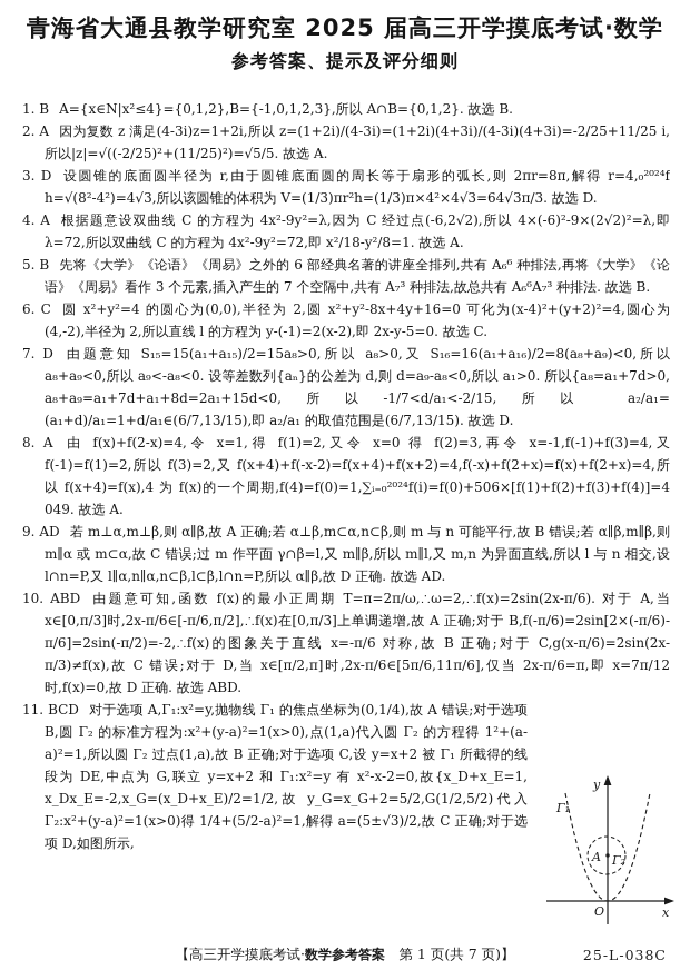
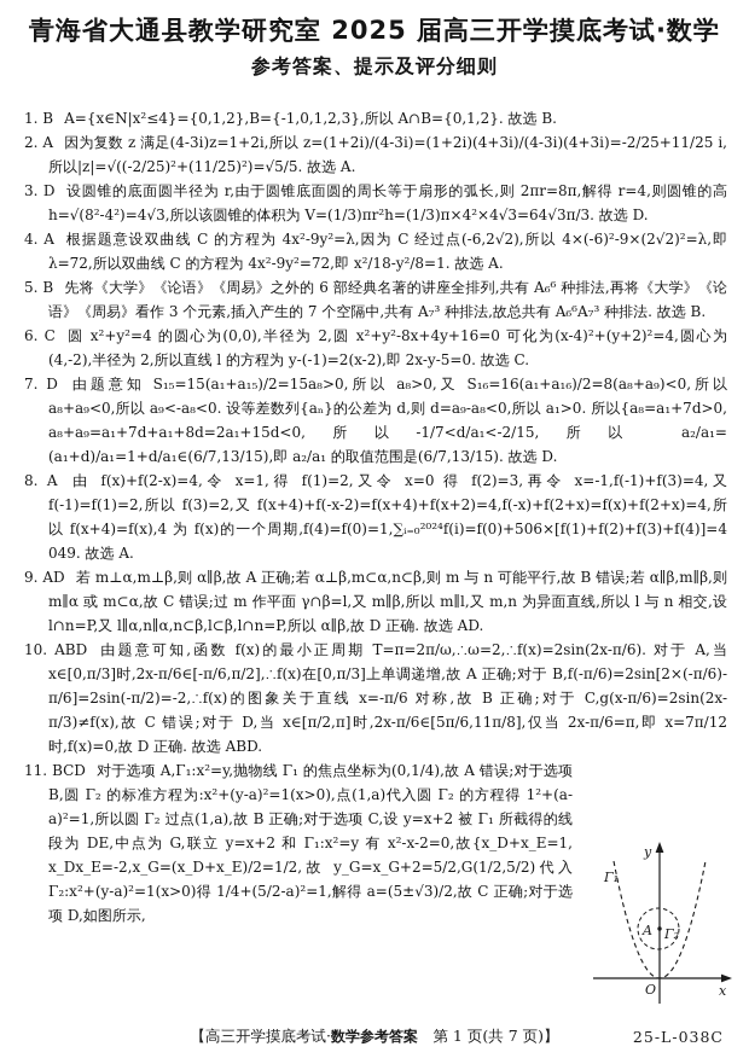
  青海省大通县教学研究室 2025 届高三开学摸底考试·数学
  参考答案、提示及评分细则
  1. B A={x∈N|x²≤4}={0,1,2},B={-1,0,1,2,3},所以 A∩B={0,1,2}. 故选 B.
  2. A 因为复数 z 满足(4-3i)z=1+2i,所以 z=(1+2i)/(4-3i)=(1+2i)(4+3i)/(4-3i)(4+3i)=-2/25+11/25 i,所以|z|=√((-2/25)²+(11/25)²)=√5/5. 故选 A.
- 3. D 设圆锥的底面圆半径为 r,由于圆锥底面圆的周长等于扇形的弧长,则 2πr=8π,解得 r=4,₀²⁰²⁴f h=√(8²-4²)=4√3,所以该圆锥的体积为 V=(1/3)πr²h=(1/3)π×4²×4√3=64√3π/3. 故选 D.
+ 3. D 设圆锥的底面圆半径为 r,由于圆锥底面圆的周长等于扇形的弧长,则 2πr=8π,解得 r=4,则圆锥的高 h=√(8²-4²)=4√3,所以该圆锥的体积为 V=(1/3)πr²h=(1/3)π×4²×4√3=64√3π/3. 故选 D.
  4. A 根据题意设双曲线 C 的方程为 4x²-9y²=λ,因为 C 经过点(-6,2√2),所以 4×(-6)²-9×(2√2)²=λ,即 λ=72,所以双曲线 C 的方程为 4x²-9y²=72,即 x²/18-y²/8=1. 故选 A.
  5. B 先将《大学》《论语》《周易》之外的 6 部经典名著的讲座全排列,共有 A₆⁶ 种排法,再将《大学》《论语》《周易》看作 3 个元素,插入产生的 7 个空隔中,共有 A₇³ 种排法,故总共有 A₆⁶A₇³ 种排法. 故选 B.
  6. C 圆 x²+y²=4 的圆心为(0,0),半径为 2,圆 x²+y²-8x+4y+16=0 可化为(x-4)²+(y+2)²=4,圆心为(4,-2),半径为 2,所以直线 l 的方程为 y-(-1)=2(x-2),即 2x-y-5=0. 故选 C.
  7. D 由题意知 S₁₅=15(a₁+a₁₅)/2=15a₈>0,所以 a₈>0,又 S₁₆=16(a₁+a₁₆)/2=8(a₈+a₉)<0,所以 a₈+a₉<0,所以 a₉<-a₈<0. 设等差数列{aₙ}的公差为 d,则 d=a₉-a₈<0,所以 a₁>0. 所以{a₈=a₁+7d>0, a₈+a₉=a₁+7d+a₁+8d=2a₁+15d<0,所以-1/7<d/a₁<-2/15,所以 a₂/a₁=(a₁+d)/a₁=1+d/a₁∈(6/7,13/15),即 a₂/a₁ 的取值范围是(6/7,13/15). 故选 D.
  8. A 由 f(x)+f(2-x)=4,令 x=1,得 f(1)=2,又令 x=0 得 f(2)=3,再令 x=-1,f(-1)+f(3)=4,又 f(-1)=f(1)=2,所以 f(3)=2,又 f(x+4)+f(-x-2)=f(x+4)+f(x+2)=4,f(-x)+f(2+x)=f(x)+f(2+x)=4,所以 f(x+4)=f(x),4 为 f(x)的一个周期,f(4)=f(0)=1,∑ᵢ₌₀²⁰²⁴f(i)=f(0)+506×[f(1)+f(2)+f(3)+f(4)]=4 049. 故选 A.
  9. AD 若 m⊥α,m⊥β,则 α∥β,故 A 正确;若 α⊥β,m⊂α,n⊂β,则 m 与 n 可能平行,故 B 错误;若 α∥β,m∥β,则 m∥α 或 m⊂α,故 C 错误;过 m 作平面 γ∩β=l,又 m∥β,所以 m∥l,又 m,n 为异面直线,所以 l 与 n 相交,设 l∩n=P,又 l∥α,n∥α,n⊂β,l⊂β,l∩n=P,所以 α∥β,故 D 正确. 故选 AD.
- 10. ABD 由题意可知,函数 f(x)的最小正周期 T=π=2π/ω,∴ω=2,∴f(x)=2sin(2x-π/6). 对于 A,当 x∈[0,π/3]时,2x-π/6∈[-π/6,π/2],∴f(x)在[0,π/3]上单调递增,故 A 正确;对于 B,f(-π/6)=2sin[2×(-π/6)-π/6]=2sin(-π/2)=-2,∴f(x)的图象关于直线 x=-π/6 对称,故 B 正确;对于 C,g(x-π/6)=2sin(2x-π/3)≠f(x),故 C 错误;对于 D,当 x∈[π/2,π]时,2x-π/6∈[5π/6,11π/6],仅当 2x-π/6=π,即 x=7π/12 时,f(x)=0,故 D 正确. 故选 ABD.
+ 10. ABD 由题意可知,函数 f(x)的最小正周期 T=π=2π/ω,∴ω=2,∴f(x)=2sin(2x-π/6). 对于 A,当 x∈[0,π/3]时,2x-π/6∈[-π/6,π/2],∴f(x)在[0,π/3]上单调递增,故 A 正确;对于 B,f(-π/6)=2sin[2×(-π/6)-π/6]=2sin(-π/2)=-2,∴f(x)的图象关于直线 x=-π/6 对称,故 B 正确;对于 C,g(x-π/6)=2sin(2x-π/3)≠f(x),故 C 错误;对于 D,当 x∈[π/2,π]时,2x-π/6∈[5π/6,11π/8],仅当 2x-π/6=π,即 x=7π/12 时,f(x)=0,故 D 正确. 故选 ABD.
  11. BCD 对于选项 A,Γ₁:x²=y,抛物线 Γ₁ 的焦点坐标为(0,1/4),故 A 错误;对于选项 B,圆 Γ₂ 的标准方程为:x²+(y-a)²=1(x>0),点(1,a)代入圆 Γ₂ 的方程得 1²+(a-a)²=1,所以圆 Γ₂ 过点(1,a),故 B 正确;对于选项 C,设 y=x+2 被 Γ₁ 所截得的线段为 DE,中点为 G,联立 y=x+2 和 Γ₁:x²=y 有 x²-x-2=0,故{x_D+x_E=1, x_Dx_E=-2,x_G=(x_D+x_E)/2=1/2,故 y_G=x_G+2=5/2,G(1/2,5/2)代入 Γ₂:x²+(y-a)²=1(x>0)得 1/4+(5/2-a)²=1,解得 a=(5±√3)/2,故 C 正确;对于选项 D,如图所示,
  y
  x
  O
  Γ₁
  A
  Γ₂
  【高三开学摸底考试·数学参考答案 第 1 页(共 7 页)】
  25-L-038C
